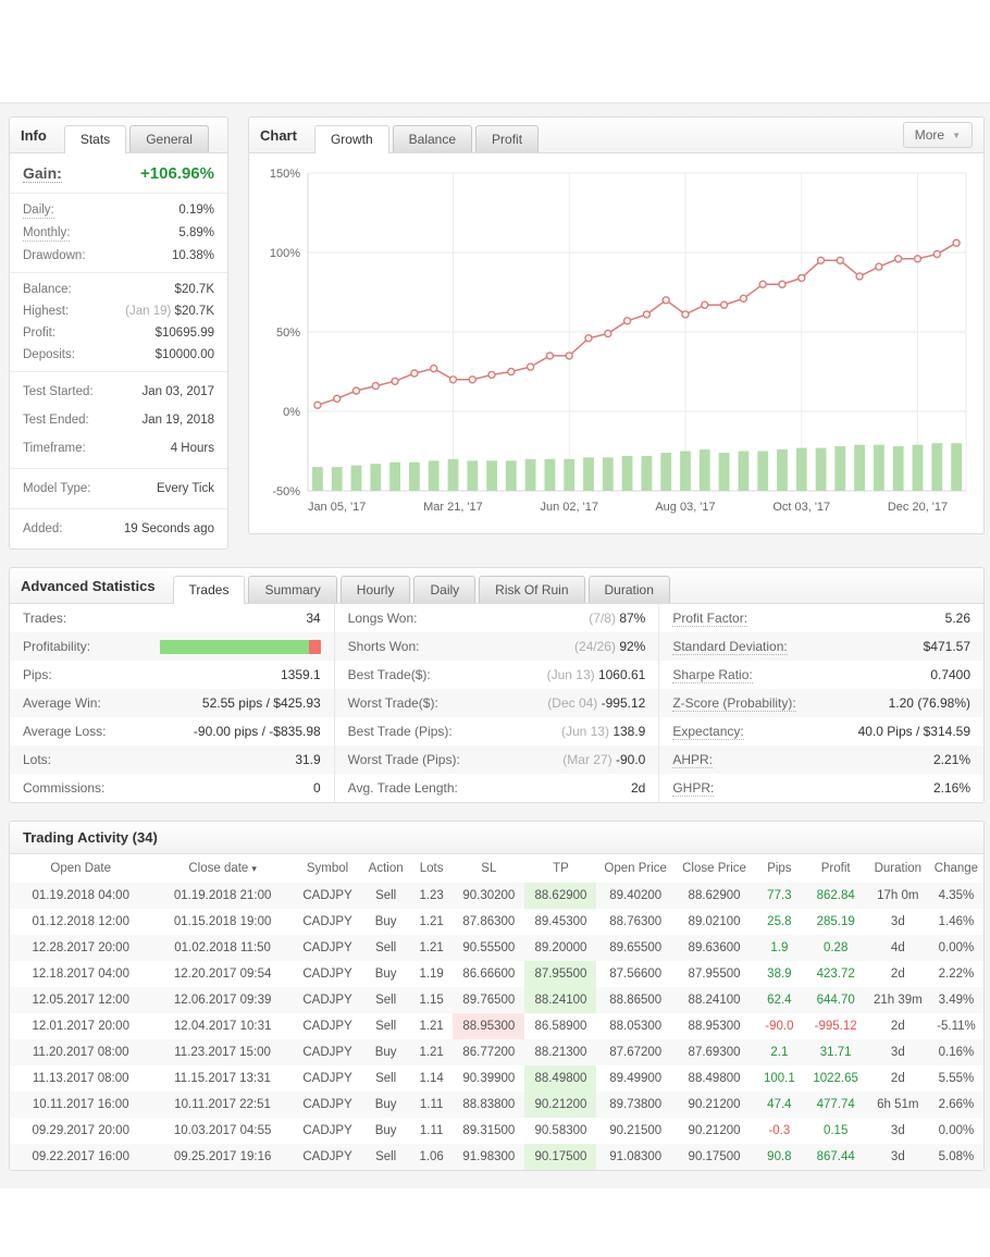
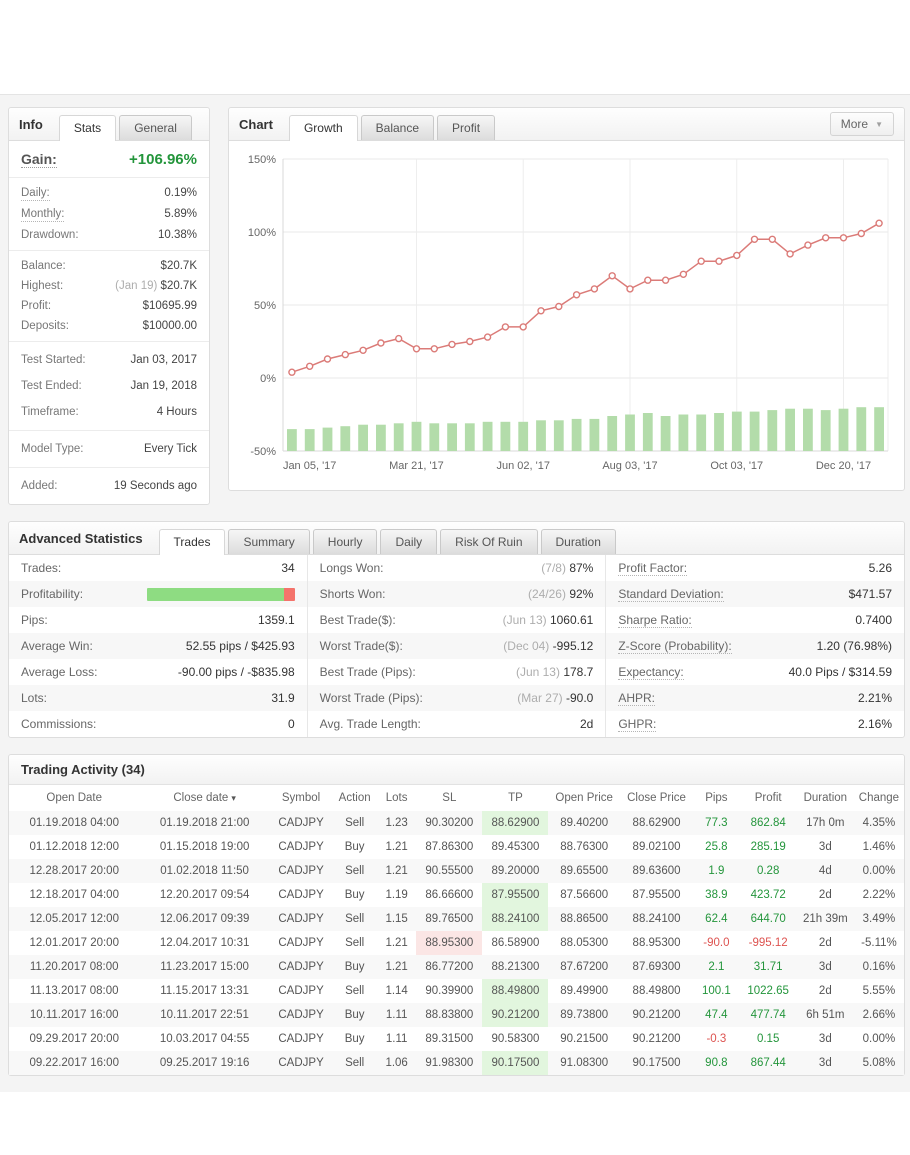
  Info
  Stats
  General
  Gain:
  +106.96%
  Daily:
  0.19%
  Monthly:
  5.89%
  Drawdown:
  10.38%
  Balance:
  $20.7K
  Highest:
  (Jan 19) $20.7K
  Profit:
  $10695.99
  Deposits:
  $10000.00
  Test Started:
  Jan 03, 2017
  Test Ended:
  Jan 19, 2018
  Timeframe:
  4 Hours
  Model Type:
  Every Tick
  Added:
  19 Seconds ago
  Chart
  Growth
  Balance
  Profit
  More
  ▼
  150%
  100%
  50%
  0%
  -50%
  Jan 05, '17
  Mar 21, '17
  Jun 02, '17
  Aug 03, '17
  Oct 03, '17
  Dec 20, '17
  Advanced Statistics
  Trades
  Summary
  Hourly
  Daily
  Risk Of Ruin
  Duration
  Trades:
  34
  Profitability:
  Pips:
  1359.1
  Average Win:
  52.55 pips / $425.93
  Average Loss:
  -90.00 pips / -$835.98
  Lots:
  31.9
  Commissions:
  0
  Longs Won:
  (7/8) 87%
  Shorts Won:
  (24/26) 92%
  Best Trade($):
  (Jun 13) 1060.61
  Worst Trade($):
  (Dec 04) -995.12
  Best Trade (Pips):
- (Jun 13) 138.9
+ (Jun 13) 178.7
  Worst Trade (Pips):
  (Mar 27) -90.0
  Avg. Trade Length:
  2d
  Profit Factor:
  5.26
  Standard Deviation:
  $471.57
  Sharpe Ratio:
  0.7400
  Z-Score (Probability):
  1.20 (76.98%)
  Expectancy:
  40.0 Pips / $314.59
  AHPR:
  2.21%
  GHPR:
  2.16%
  Trading Activity (34)
  Open Date	Close date ▾	Symbol	Action	Lots	SL	TP	Open Price	Close Price	Pips	Profit	Duration	Change
  01.19.2018 04:00	01.19.2018 21:00	CADJPY	Sell	1.23	90.30200	88.62900	89.40200	88.62900	77.3	862.84	17h 0m	4.35%
  01.12.2018 12:00	01.15.2018 19:00	CADJPY	Buy	1.21	87.86300	89.45300	88.76300	89.02100	25.8	285.19	3d	1.46%
  12.28.2017 20:00	01.02.2018 11:50	CADJPY	Sell	1.21	90.55500	89.20000	89.65500	89.63600	1.9	0.28	4d	0.00%
  12.18.2017 04:00	12.20.2017 09:54	CADJPY	Buy	1.19	86.66600	87.95500	87.56600	87.95500	38.9	423.72	2d	2.22%
  12.05.2017 12:00	12.06.2017 09:39	CADJPY	Sell	1.15	89.76500	88.24100	88.86500	88.24100	62.4	644.70	21h 39m	3.49%
  12.01.2017 20:00	12.04.2017 10:31	CADJPY	Sell	1.21	88.95300	86.58900	88.05300	88.95300	-90.0	-995.12	2d	-5.11%
  11.20.2017 08:00	11.23.2017 15:00	CADJPY	Buy	1.21	86.77200	88.21300	87.67200	87.69300	2.1	31.71	3d	0.16%
  11.13.2017 08:00	11.15.2017 13:31	CADJPY	Sell	1.14	90.39900	88.49800	89.49900	88.49800	100.1	1022.65	2d	5.55%
  10.11.2017 16:00	10.11.2017 22:51	CADJPY	Buy	1.11	88.83800	90.21200	89.73800	90.21200	47.4	477.74	6h 51m	2.66%
  09.29.2017 20:00	10.03.2017 04:55	CADJPY	Buy	1.11	89.31500	90.58300	90.21500	90.21200	-0.3	0.15	3d	0.00%
  09.22.2017 16:00	09.25.2017 19:16	CADJPY	Sell	1.06	91.98300	90.17500	91.08300	90.17500	90.8	867.44	3d	5.08%
